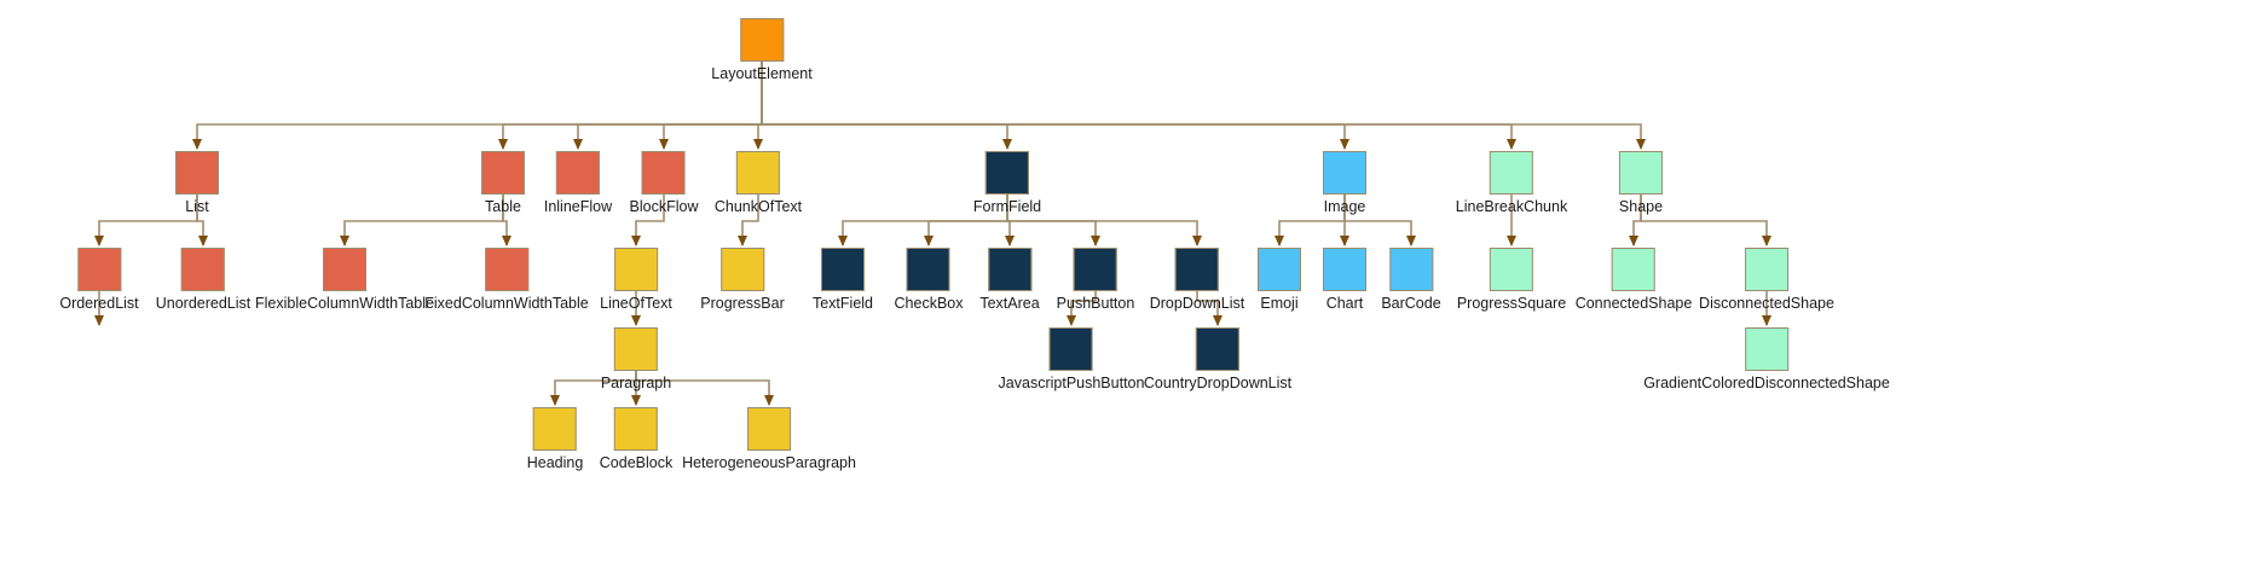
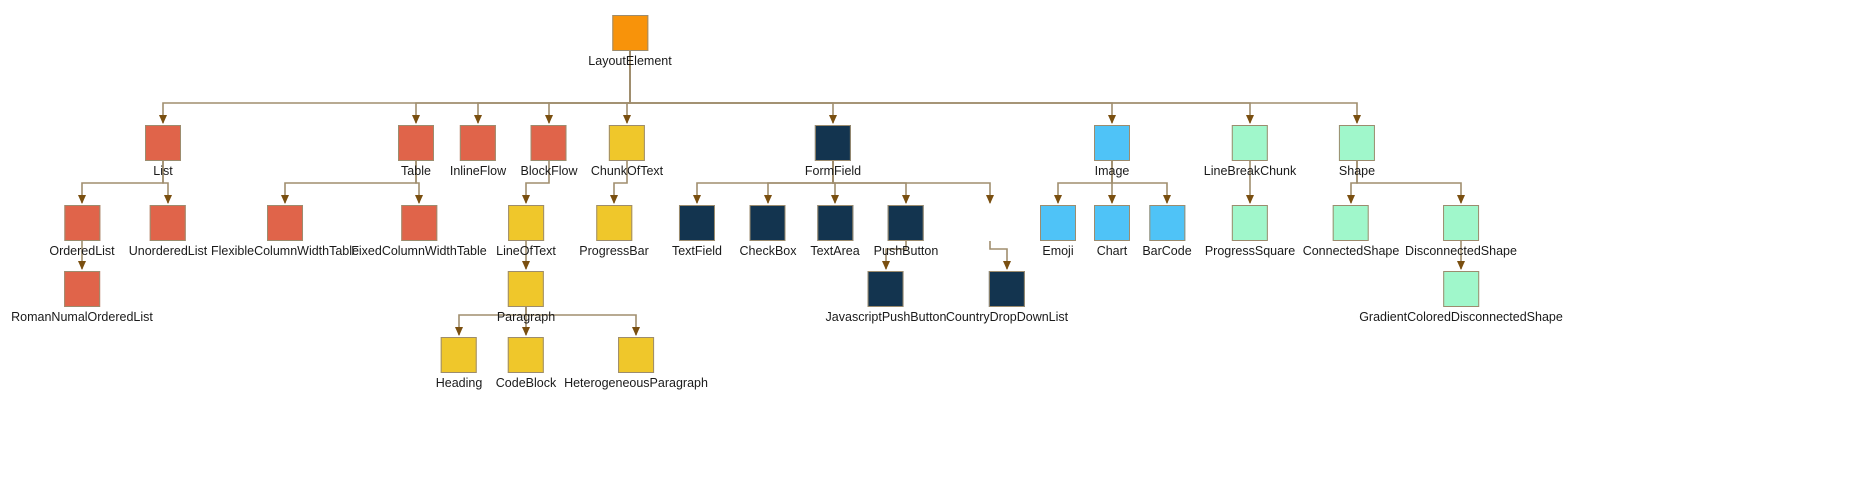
  LayoutElement
  List
  Table
  InlineFlow
  BlockFlow
  ChunkOfText
  FormField
  Image
  LineBreakChunk
  Shape
  OrderedList
  UnorderedList
  FlexibleColumnWidthTable
  FixedColumnWidthTable
  LineOfText
  ProgressBar
  TextField
  CheckBox
  TextArea
  PushButton
- DropDownList
  Emoji
  Chart
  BarCode
  ProgressSquare
  ConnectedShape
  DisconnectedShape
+ RomanNumalOrderedList
  Paragraph
  JavascriptPushButton
  CountryDropDownList
  GradientColoredDisconnectedShape
  Heading
  CodeBlock
  HeterogeneousParagraph
